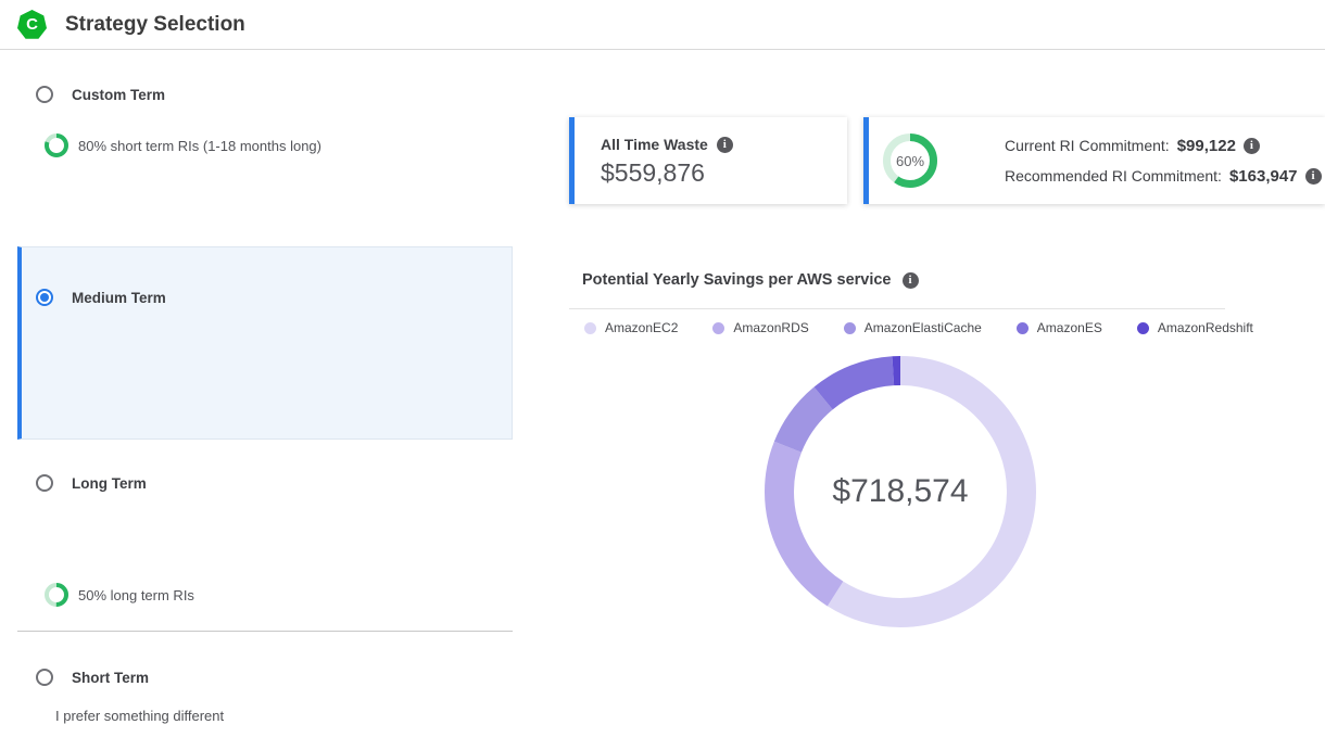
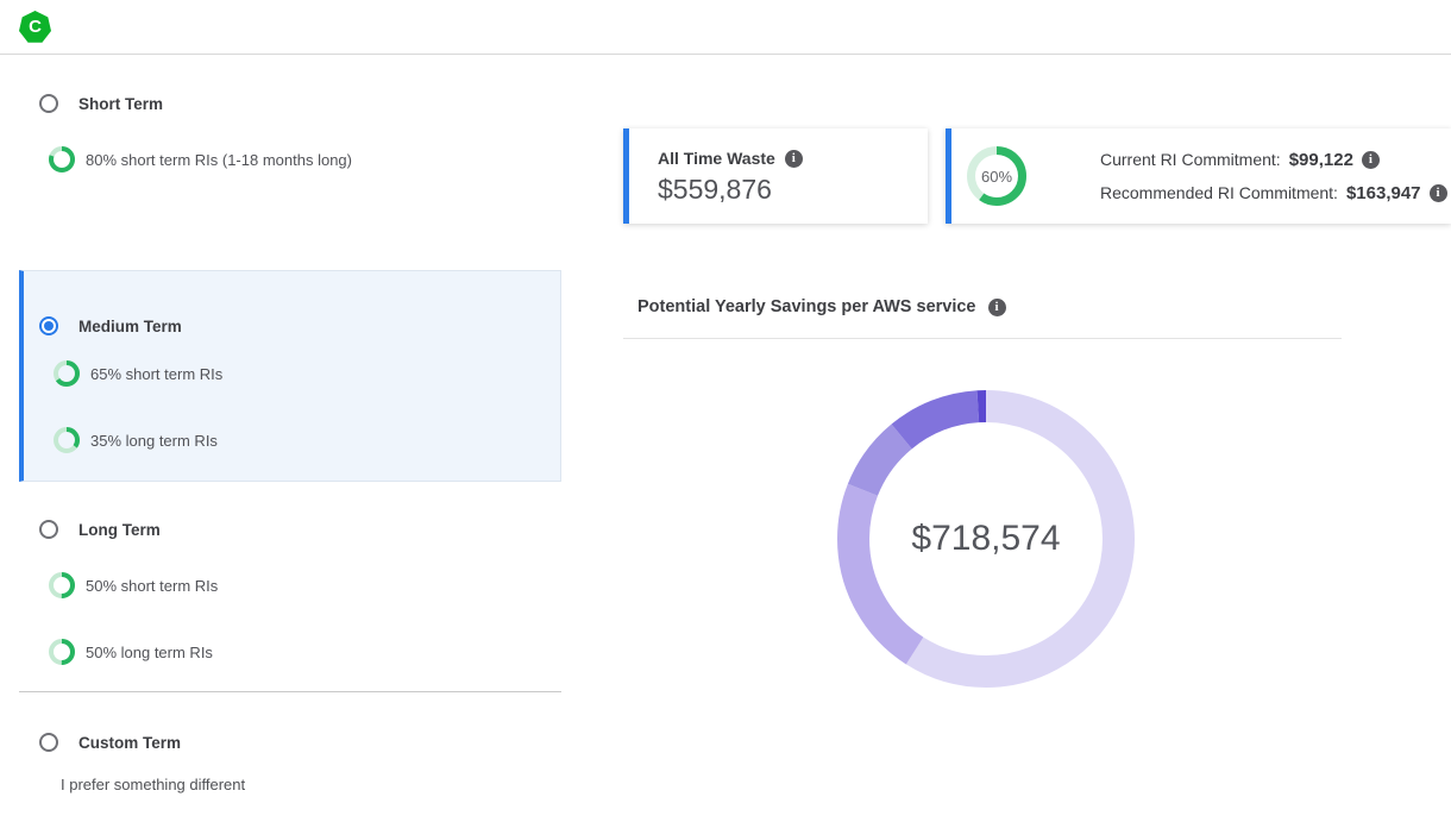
  C
- Strategy Selection
- Custom Term
+ Short Term
  80% short term RIs (1-18 months long)
  Medium Term
+ 65% short term RIs
+ 35% long term RIs
  Long Term
+ 50% short term RIs
  50% long term RIs
- Short Term
+ Custom Term
  I prefer something different
  All Time Waste
  i
  $559,876
  60%
  Current RI Commitment:
  $99,122
  i
  Recommended RI Commitment:
  $163,947
  i
  Potential Yearly Savings per AWS service
  i
- AmazonEC2
- AmazonRDS
- AmazonElastiCache
- AmazonES
- AmazonRedshift
  $718,574
